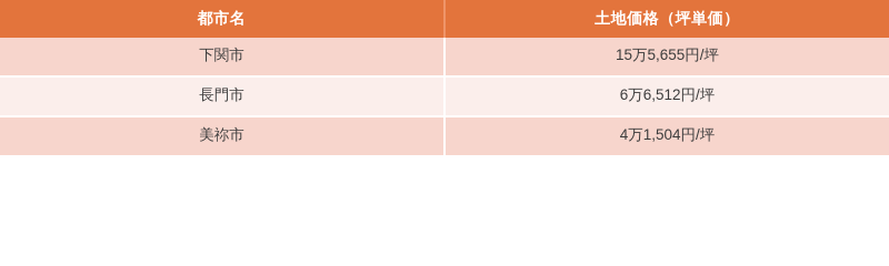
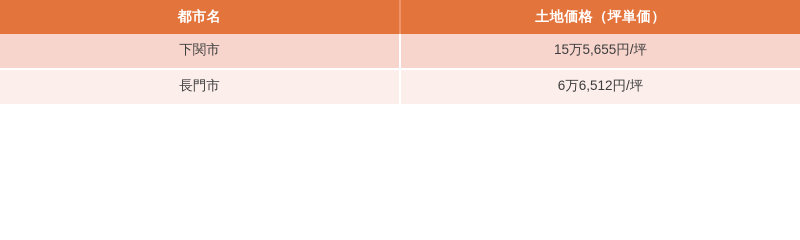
  都市名	土地価格（坪単価）
  下関市	15万5,655円/坪
  長門市	6万6,512円/坪
- 美祢市	4万1,504円/坪
